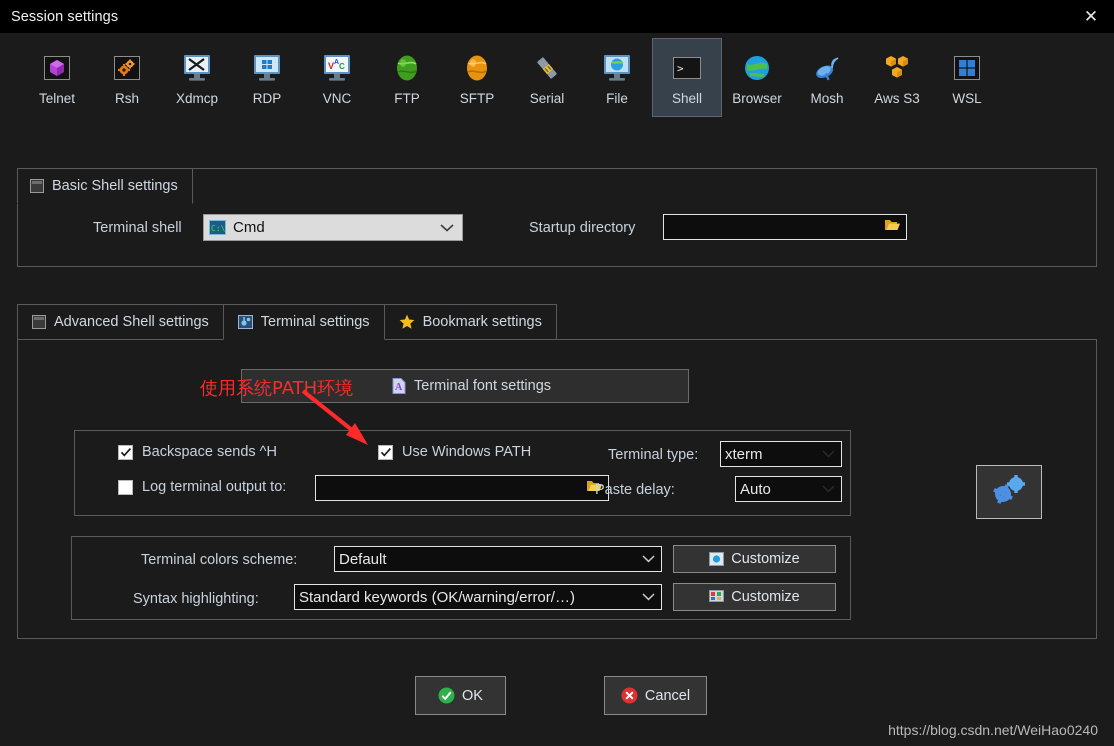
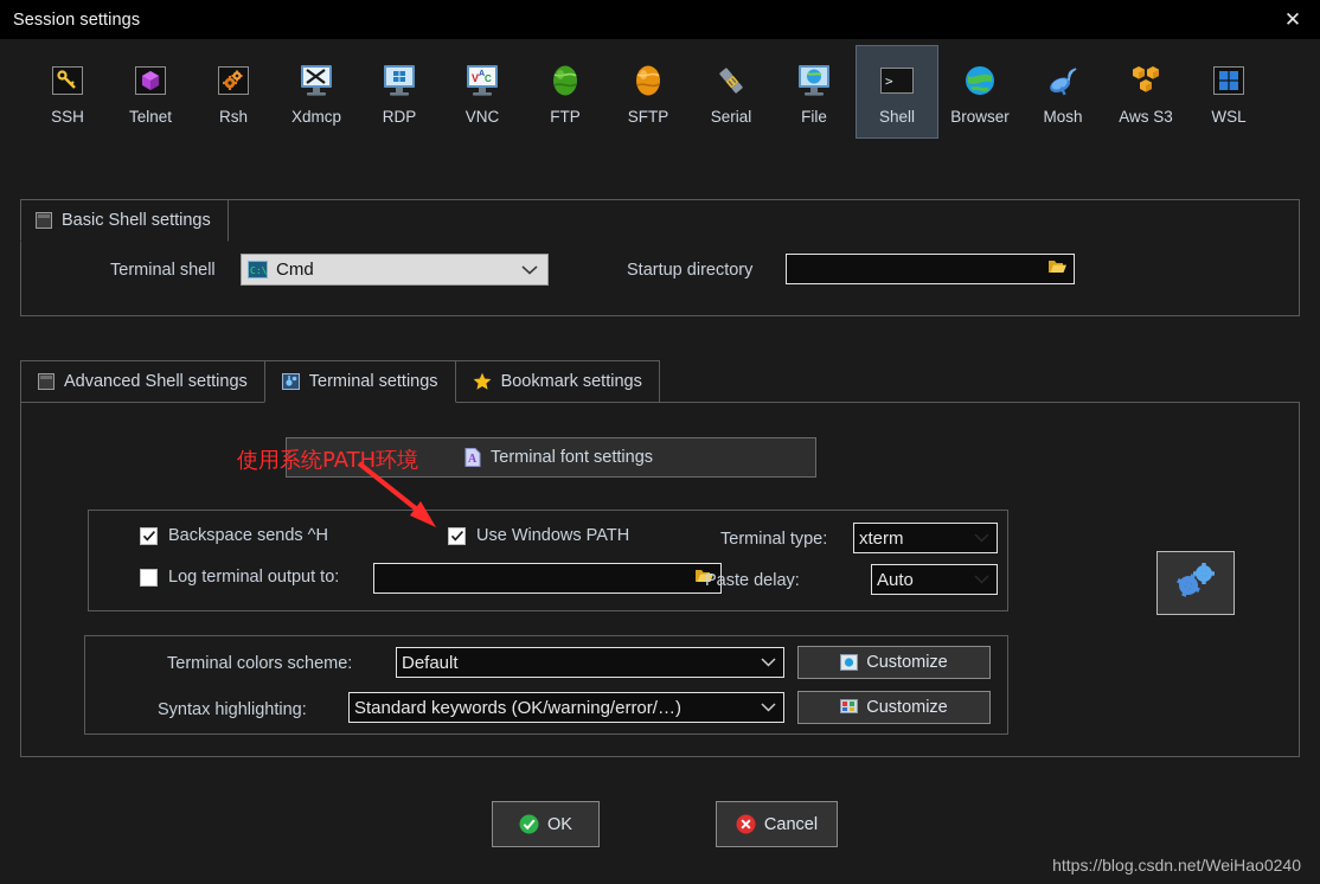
  Session settings
  ✕
+ SSH
  Telnet
  Rsh
  Xdmcp
  RDP
  V
  C
  VNC
  FTP
  SFTP
  Serial
  File
  >
  Shell
  Browser
  Mosh
  Aws S3
  WSL
  Basic Shell settings
  Terminal shell
  C:\
  Cmd
  Startup directory
  Advanced Shell settings
  Terminal settings
  Bookmark settings
  A
  Terminal font settings
  Backspace sends ^H
  Use Windows PATH
  Log terminal output to:
  Terminal type:
  xterm
  Paste delay:
  Auto
  Terminal colors scheme:
  Default
  Customize
  Syntax highlighting:
  Standard keywords (OK/warning/error/…)
  Customize
  使用系统PATH环境
  OK
  Cancel
  https://blog.csdn.net/WeiHao0240
